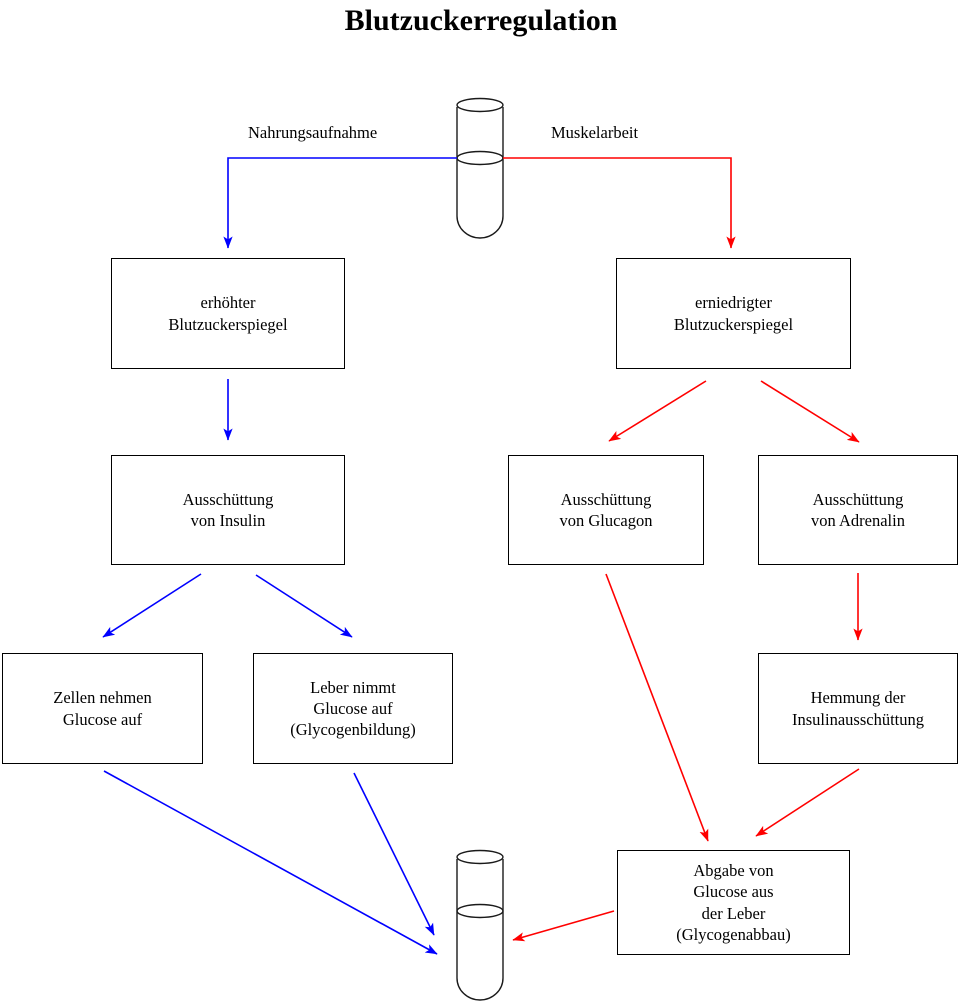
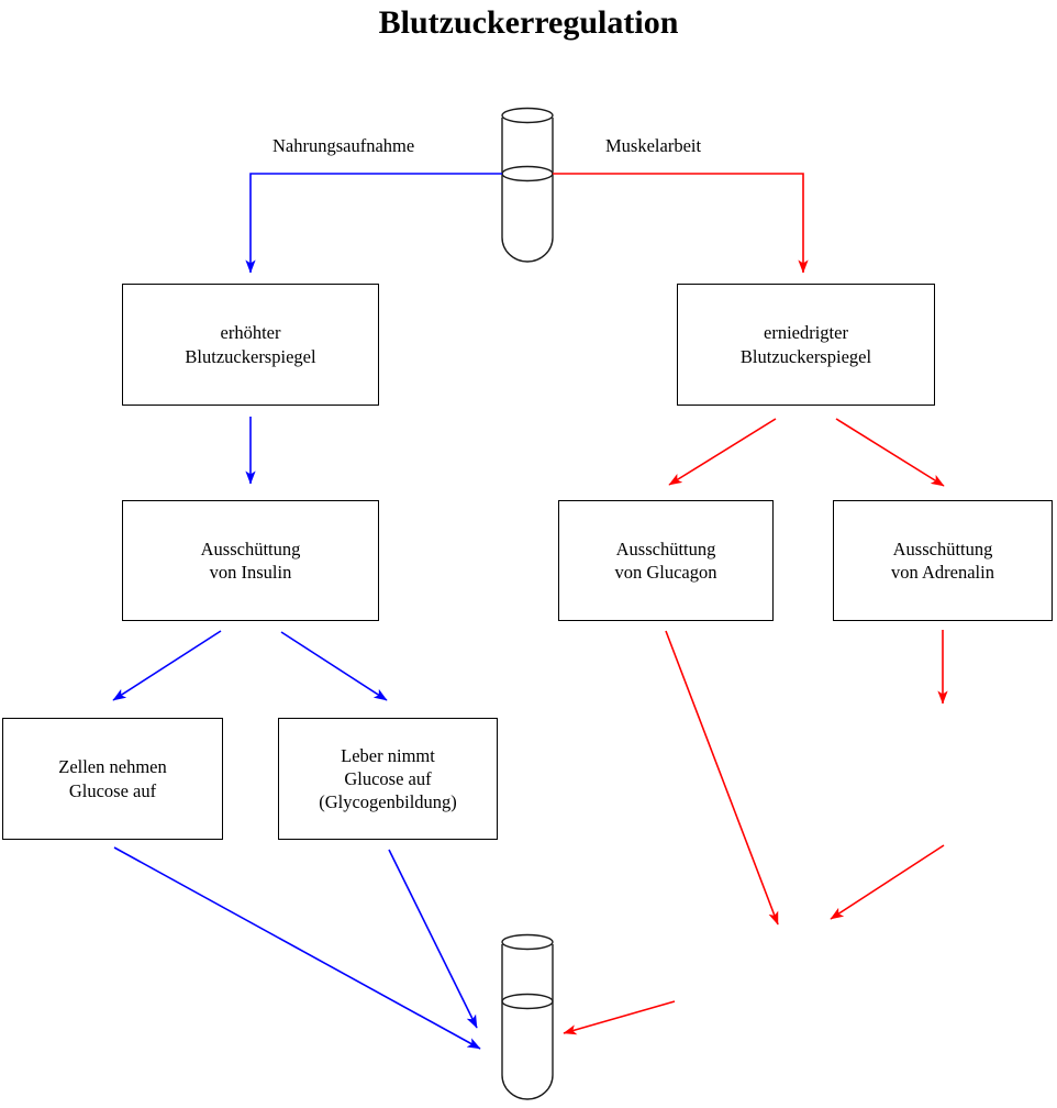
  Blutzuckerregulation
  Nahrungsaufnahme
  Muskelarbeit
  erhöhter
  Blutzuckerspiegel
  erniedrigter
  Blutzuckerspiegel
  Ausschüttung
  von Insulin
  Ausschüttung
  von Glucagon
  Ausschüttung
  von Adrenalin
  Zellen nehmen
  Glucose auf
  Leber nimmt
  Glucose auf
  (Glycogenbildung)
- Hemmung der
- Insulinausschüttung
- Abgabe von
- Glucose aus
- der Leber
- (Glycogenabbau)
